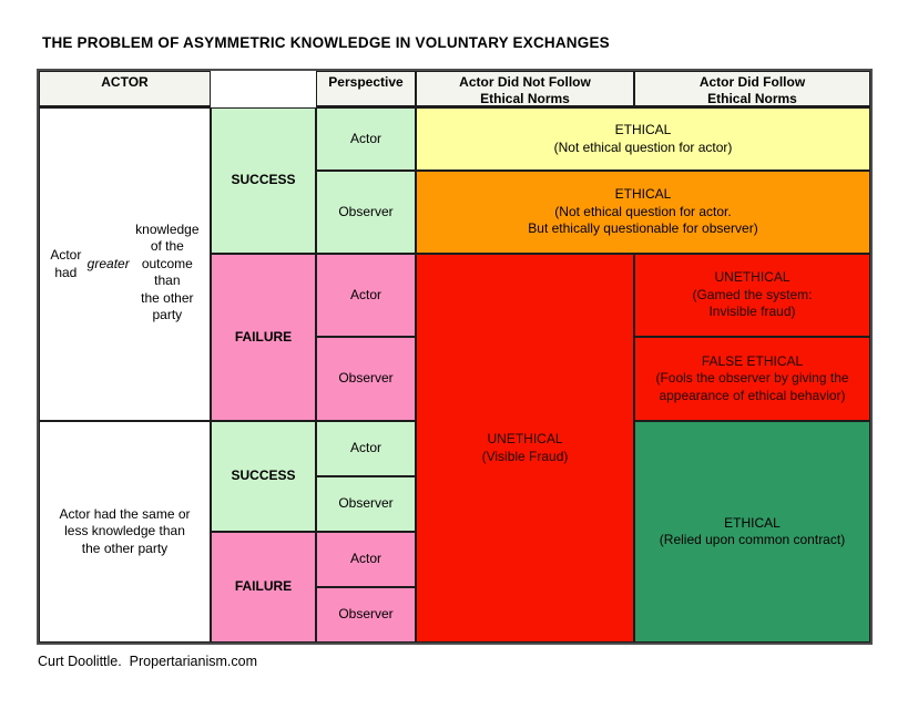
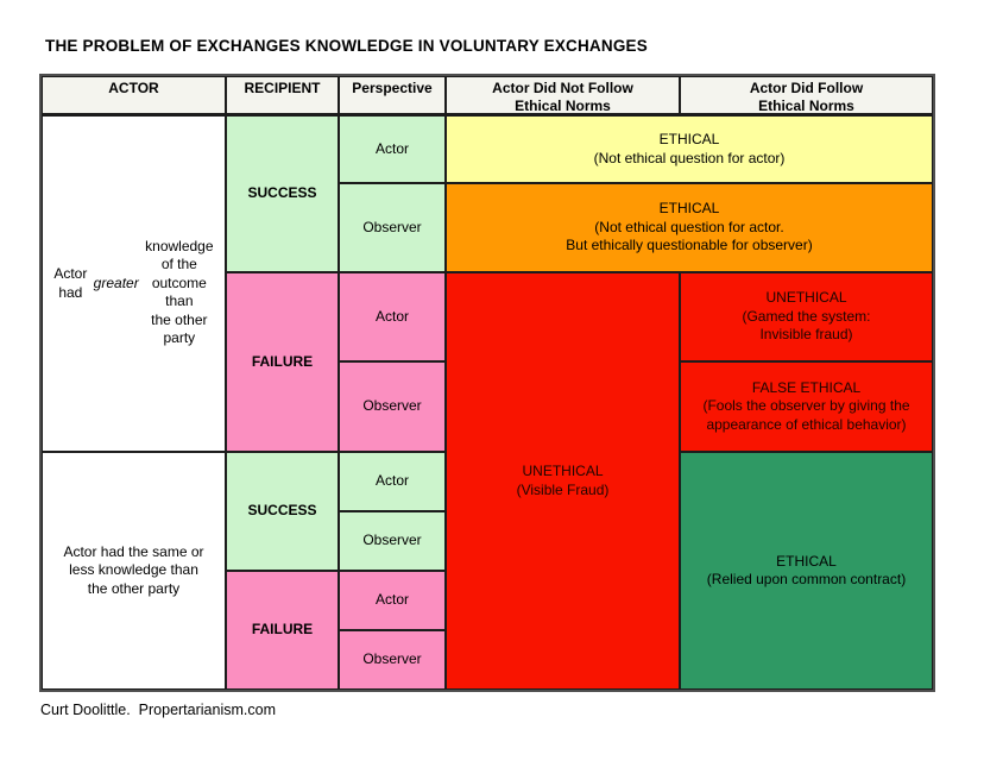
- THE PROBLEM OF ASYMMETRIC KNOWLEDGE IN VOLUNTARY EXCHANGES
+ THE PROBLEM OF EXCHANGES KNOWLEDGE IN VOLUNTARY EXCHANGES
  ACTOR
+ RECIPIENT
  Perspective
  Actor Did Not Follow
  Ethical Norms
  Actor Did Follow
  Ethical Norms
  Actor had
  greater
  knowledge of the
  outcome than
  the other party
  Actor had the same or
  less knowledge than
  the other party
  SUCCESS
  FAILURE
  SUCCESS
  FAILURE
  Actor
  Observer
  Actor
  Observer
  Actor
  Observer
  Actor
  Observer
  ETHICAL
  (Not ethical question for actor)
  ETHICAL
  (Not ethical question for actor.
  But ethically questionable for observer)
  UNETHICAL
  (Visible Fraud)
  UNETHICAL
  (Gamed the system:
  Invisible fraud)
  FALSE ETHICAL
  (Fools the observer by giving the
  appearance of ethical behavior)
  ETHICAL
  (Relied upon common contract)
  Curt Doolittle. Propertarianism.com
